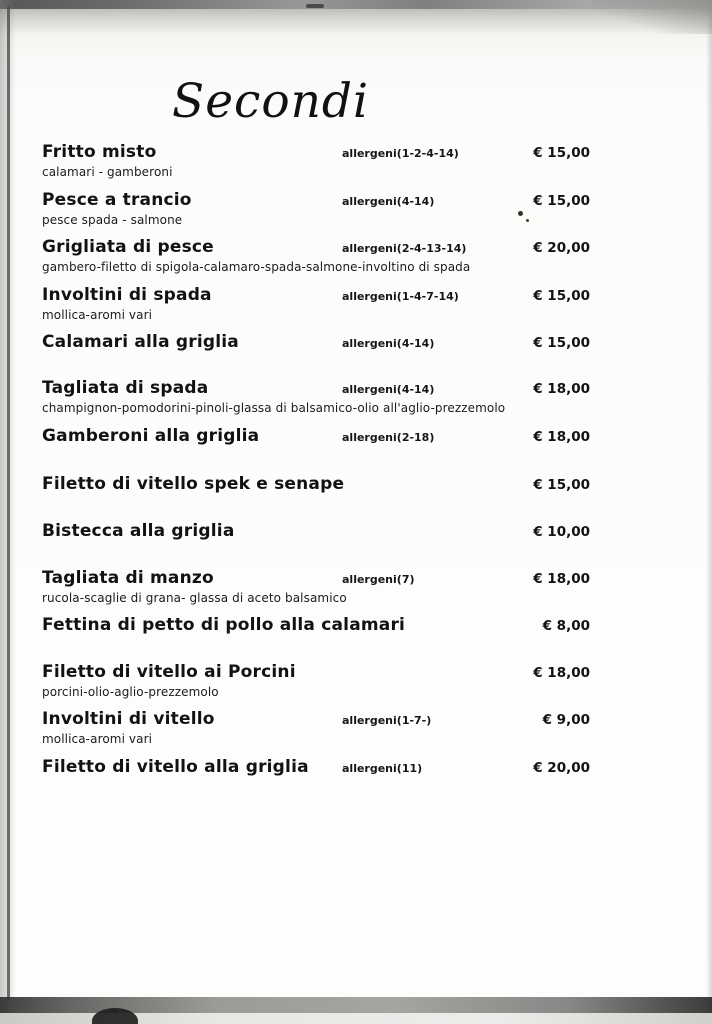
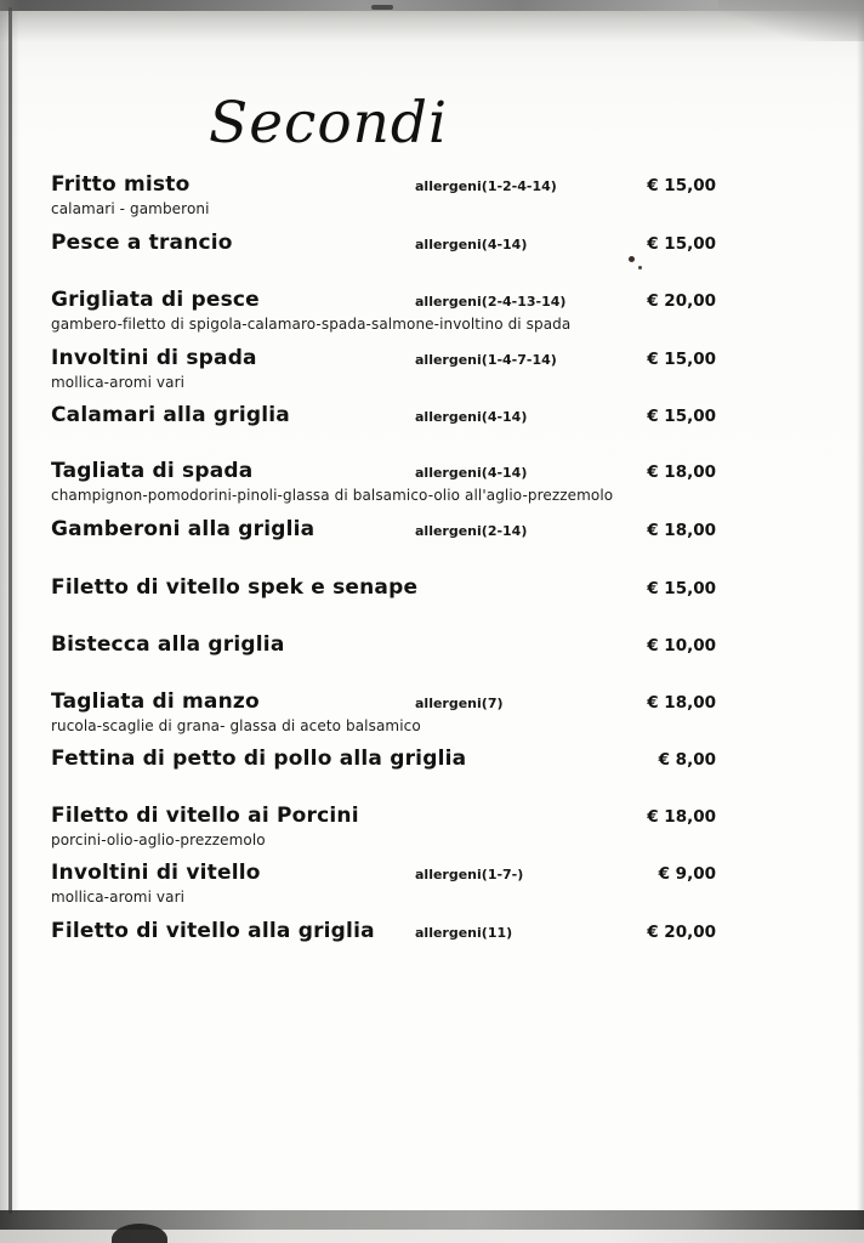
  Secondi
  Fritto misto
  calamari - gamberoni
  allergeni(1-2-4-14)
  € 15,00
  Pesce a trancio
- pesce spada - salmone
  allergeni(4-14)
  € 15,00
  Grigliata di pesce
  gambero-filetto di spigola-calamaro-spada-salmone-involtino di spada
  allergeni(2-4-13-14)
  € 20,00
  Involtini di spada
  mollica-aromi vari
  allergeni(1-4-7-14)
  € 15,00
  Calamari alla griglia
  allergeni(4-14)
  € 15,00
  Tagliata di spada
  champignon-pomodorini-pinoli-glassa di balsamico-olio all'aglio-prezzemolo
  allergeni(4-14)
  € 18,00
  Gamberoni alla griglia
- allergeni(2-18)
+ allergeni(2-14)
  € 18,00
  Filetto di vitello spek e senape
  € 15,00
  Bistecca alla griglia
  € 10,00
  Tagliata di manzo
  rucola-scaglie di grana- glassa di aceto balsamico
  allergeni(7)
  € 18,00
- Fettina di petto di pollo alla calamari
+ Fettina di petto di pollo alla griglia
  € 8,00
  Filetto di vitello ai Porcini
  porcini-olio-aglio-prezzemolo
  € 18,00
  Involtini di vitello
  mollica-aromi vari
  allergeni(1-7-)
  € 9,00
  Filetto di vitello alla griglia
  allergeni(11)
  € 20,00
